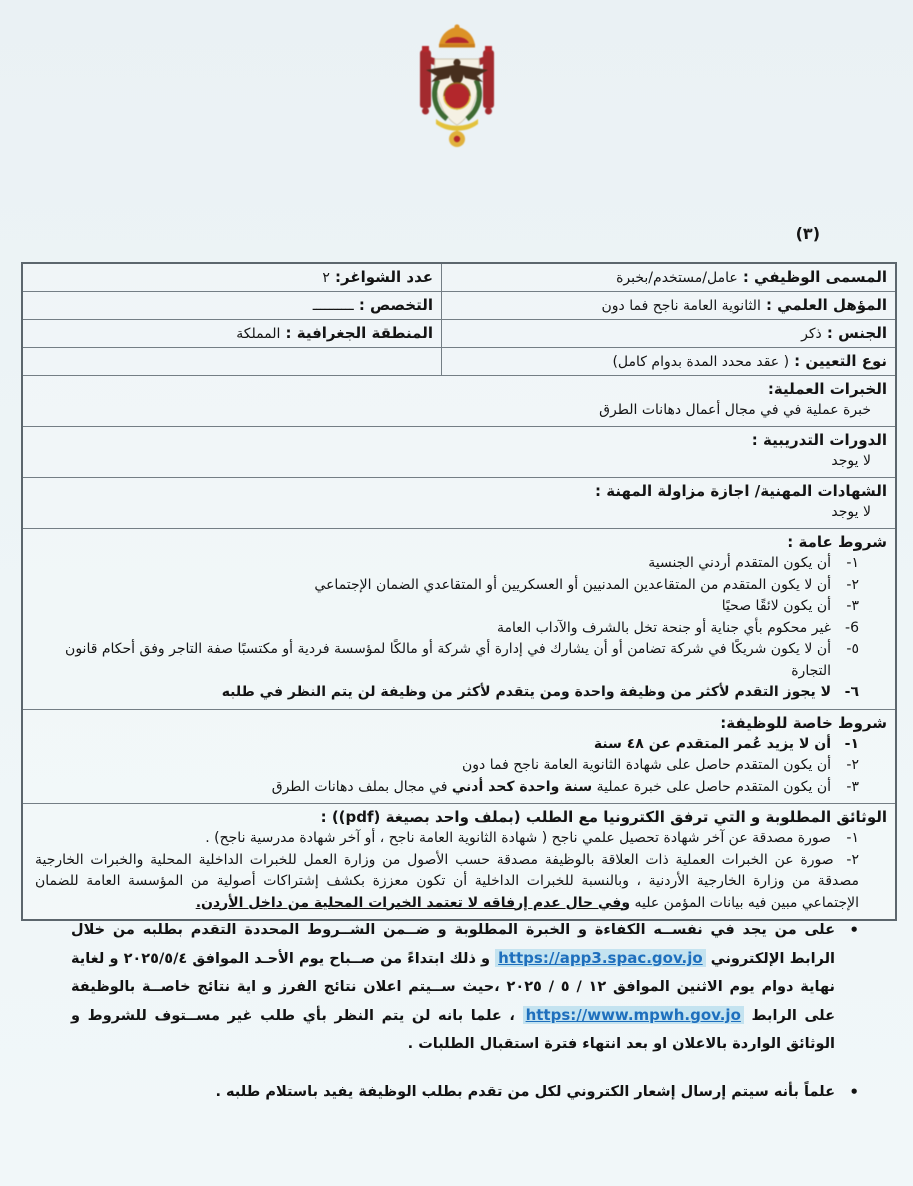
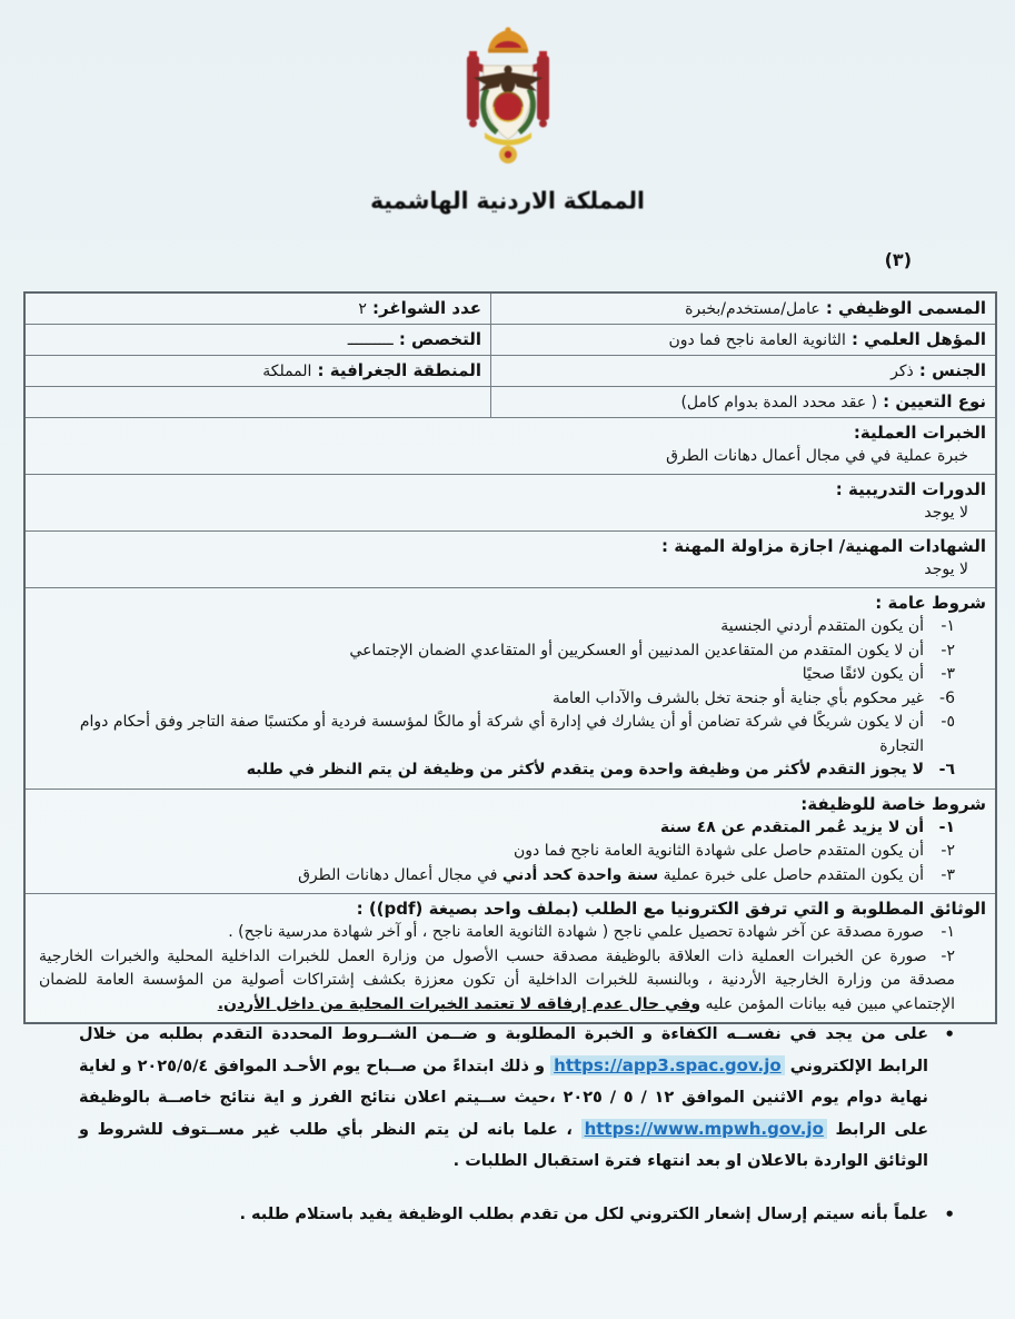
+ المملكة الاردنية الهاشمية
  (٣)
  المسمى الوظيفي : عامل/مستخدم/بخبرة
  عدد الشواغر: ٢
  المؤهل العلمي : الثانوية العامة ناجح فما دون
  التخصص : ــــــــــ
  الجنس : ذكر
  المنطقة الجغرافية : المملكة
  نوع التعيين : ( عقد محدد المدة بدوام كامل)
  الخبرات العملية:
  خبرة عملية في في مجال أعمال دهانات الطرق
  الدورات التدريبية :
  لا يوجد
  الشهادات المهنية/ اجازة مزاولة المهنة :
  لا يوجد
  شروط عامة :
  ١-
  أن يكون المتقدم أردني الجنسية
  ٢-
  أن لا يكون المتقدم من المتقاعدين المدنيين أو العسكريين أو المتقاعدي الضمان الإجتماعي
  ٣-
  أن يكون لائقًا صحيًا
  6-
  غير محكوم بأي جناية أو جنحة تخل بالشرف والآداب العامة
  ٥-
- أن لا يكون شريكًا في شركة تضامن أو أن يشارك في إدارة أي شركة أو مالكًا لمؤسسة فردية أو مكتسبًا صفة التاجر وفق أحكام قانون التجارة
+ أن لا يكون شريكًا في شركة تضامن أو أن يشارك في إدارة أي شركة أو مالكًا لمؤسسة فردية أو مكتسبًا صفة التاجر وفق أحكام دوام التجارة
  ٦-
  لا يجوز التقدم لأكثر من وظيفة واحدة ومن يتقدم لأكثر من وظيفة لن يتم النظر في طلبه
  شروط خاصة للوظيفة:
  ١-
  أن لا يزيد عُمر المتقدم عن ٤٨ سنة
  ٢-
  أن يكون المتقدم حاصل على شهادة الثانوية العامة ناجح فما دون
  ٣-
- أن يكون المتقدم حاصل على خبرة عملية سنة واحدة كحد أدني في مجال بملف دهانات الطرق
+ أن يكون المتقدم حاصل على خبرة عملية سنة واحدة كحد أدني في مجال أعمال دهانات الطرق
  الوثائق المطلوبة و التي ترفق الكترونيا مع الطلب (بملف واحد بصيغة (pdf)) :
  ١-
  صورة مصدقة عن آخر شهادة تحصيل علمي ناجح ( شهادة الثانوية العامة ناجح ، أو آخر شهادة مدرسية ناجح) .
  ٢- صورة عن الخبرات العملية ذات العلاقة بالوظيفة مصدقة حسب الأصول من وزارة العمل للخبرات الداخلية المحلية والخبرات الخارجية مصدقة من وزارة الخارجية الأردنية ، وبالنسبة للخبرات الداخلية أن تكون معززة بكشف إشتراكات أصولية من المؤسسة العامة للضمان الإجتماعي مبين فيه بيانات المؤمن عليه وفي حال عدم إرفاقه لا تعتمد الخبرات المحلية من داخل الأردن.
  •
  على من يجد في نفســه الكفاءة و الخبرة المطلوبة و ضــمن الشــروط المحددة التقدم بطلبه من خلال الرابط الإلكتروني https://app3.spac.gov.jo و ذلك ابتداءً من صــباح يوم الأحـد الموافق ٢٠٢٥/٥/٤ و لغاية نهاية دوام يوم الاثنين الموافق ١٢ / ٥ / ٢٠٢٥ ،حيث ســيتم اعلان نتائج الفرز و اية نتائج خاصــة بالوظيفة على الرابط https://www.mpwh.gov.jo ، علما بانه لن يتم النظر بأي طلب غير مســتوف للشروط و الوثائق الواردة بالاعلان او بعد انتهاء فترة استقبال الطلبات .
  •
  علماً بأنه سيتم إرسال إشعار الكتروني لكل من تقدم بطلب الوظيفة يفيد باستلام طلبه .
